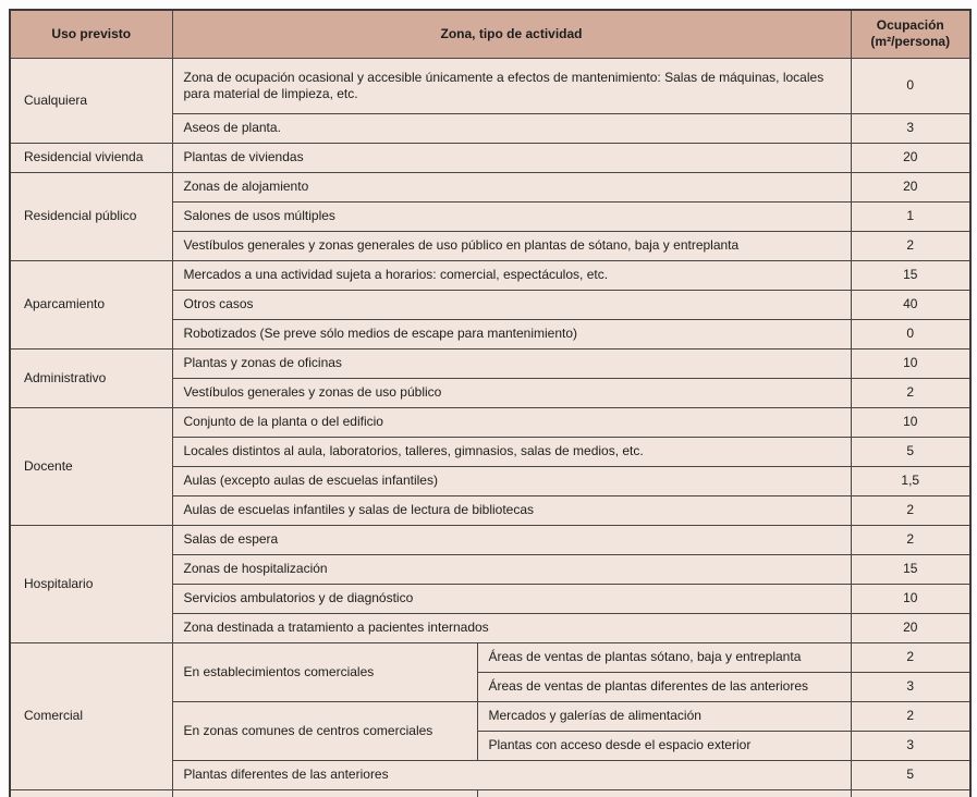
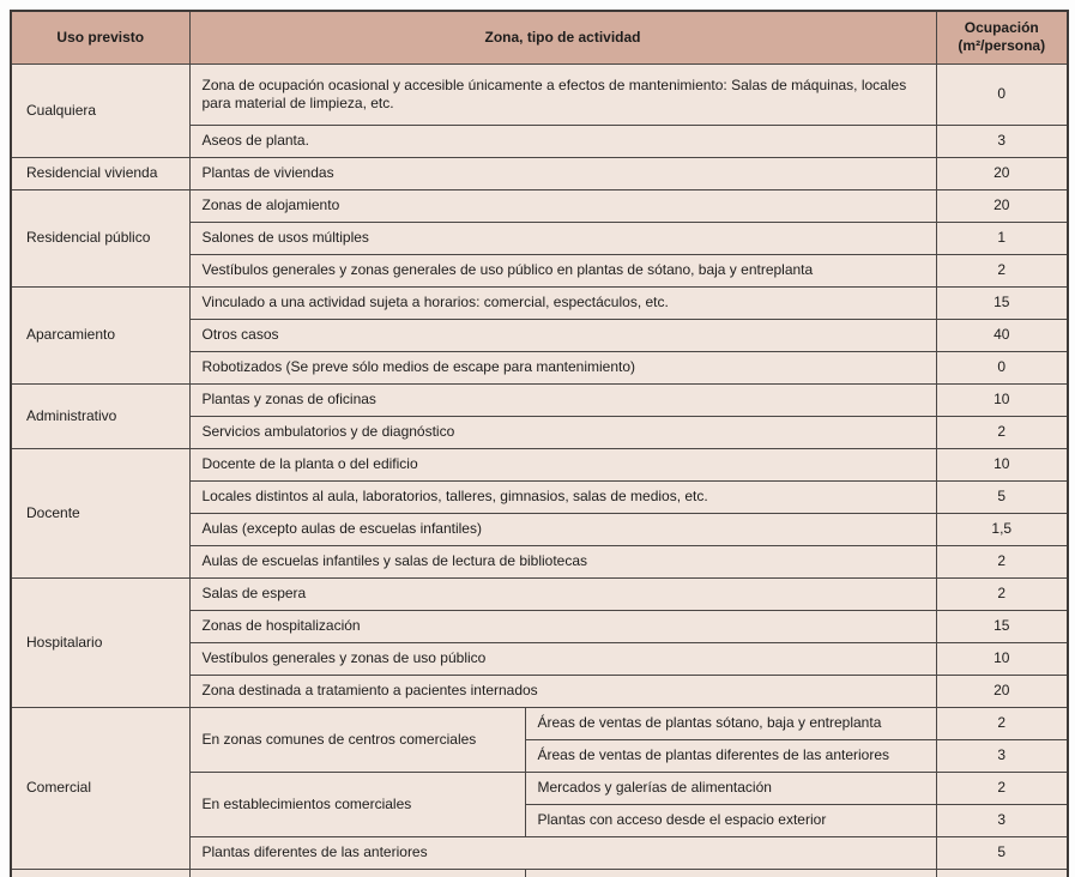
  Uso previsto	Zona, tipo de actividad	Ocupación (m²/persona)
  Cualquiera	Zona de ocupación ocasional y accesible únicamente a efectos de mantenimiento: Salas de máquinas, locales para material de limpieza, etc.	0
  Aseos de planta.	3
  Residencial vivienda	Plantas de viviendas	20
  Residencial público	Zonas de alojamiento	20
  Salones de usos múltiples	1
  Vestíbulos generales y zonas generales de uso público en plantas de sótano, baja y entreplanta	2
- Aparcamiento	Mercados a una actividad sujeta a horarios: comercial, espectáculos, etc.	15
+ Aparcamiento	Vinculado a una actividad sujeta a horarios: comercial, espectáculos, etc.	15
  Otros casos	40
  Robotizados (Se preve sólo medios de escape para mantenimiento)	0
  Administrativo	Plantas y zonas de oficinas	10
- Vestíbulos generales y zonas de uso público	2
+ Servicios ambulatorios y de diagnóstico	2
- Docente	Conjunto de la planta o del edificio	10
+ Docente	Docente de la planta o del edificio	10
  Locales distintos al aula, laboratorios, talleres, gimnasios, salas de medios, etc.	5
  Aulas (excepto aulas de escuelas infantiles)	1,5
  Aulas de escuelas infantiles y salas de lectura de bibliotecas	2
  Hospitalario	Salas de espera	2
  Zonas de hospitalización	15
- Servicios ambulatorios y de diagnóstico	10
+ Vestíbulos generales y zonas de uso público	10
  Zona destinada a tratamiento a pacientes internados	20
- Comercial	En establecimientos comerciales	Áreas de ventas de plantas sótano, baja y entreplanta	2
+ Comercial	En zonas comunes de centros comerciales	Áreas de ventas de plantas sótano, baja y entreplanta	2
  Áreas de ventas de plantas diferentes de las anteriores	3
- En zonas comunes de centros comerciales	Mercados y galerías de alimentación	2
+ En establecimientos comerciales	Mercados y galerías de alimentación	2
  Plantas con acceso desde el espacio exterior	3
  Plantas diferentes de las anteriores	5
